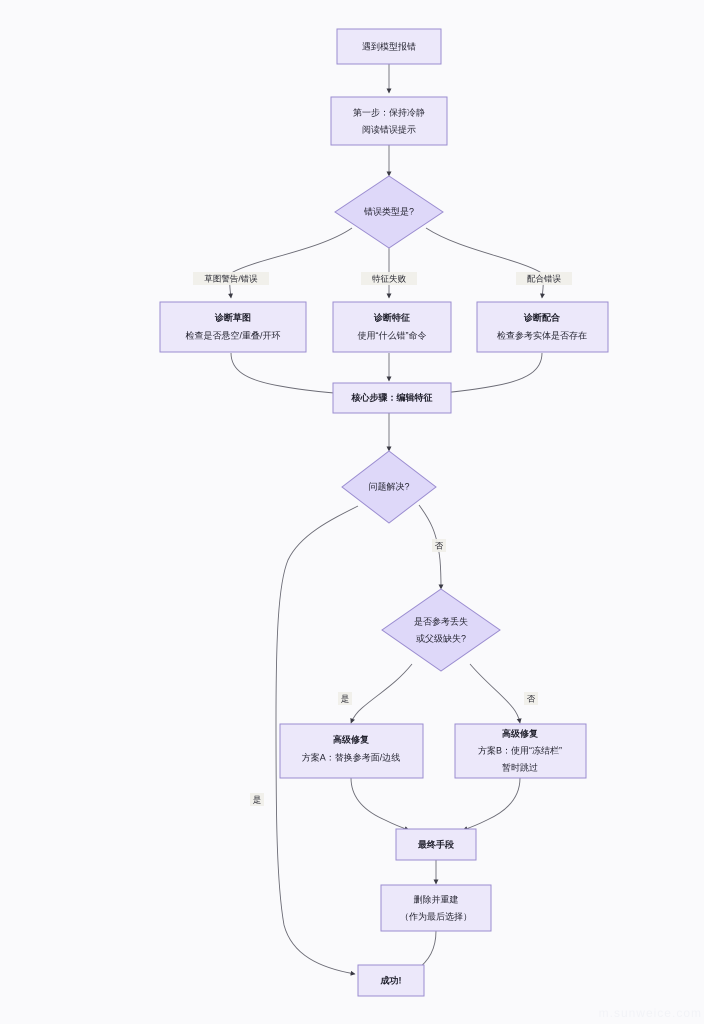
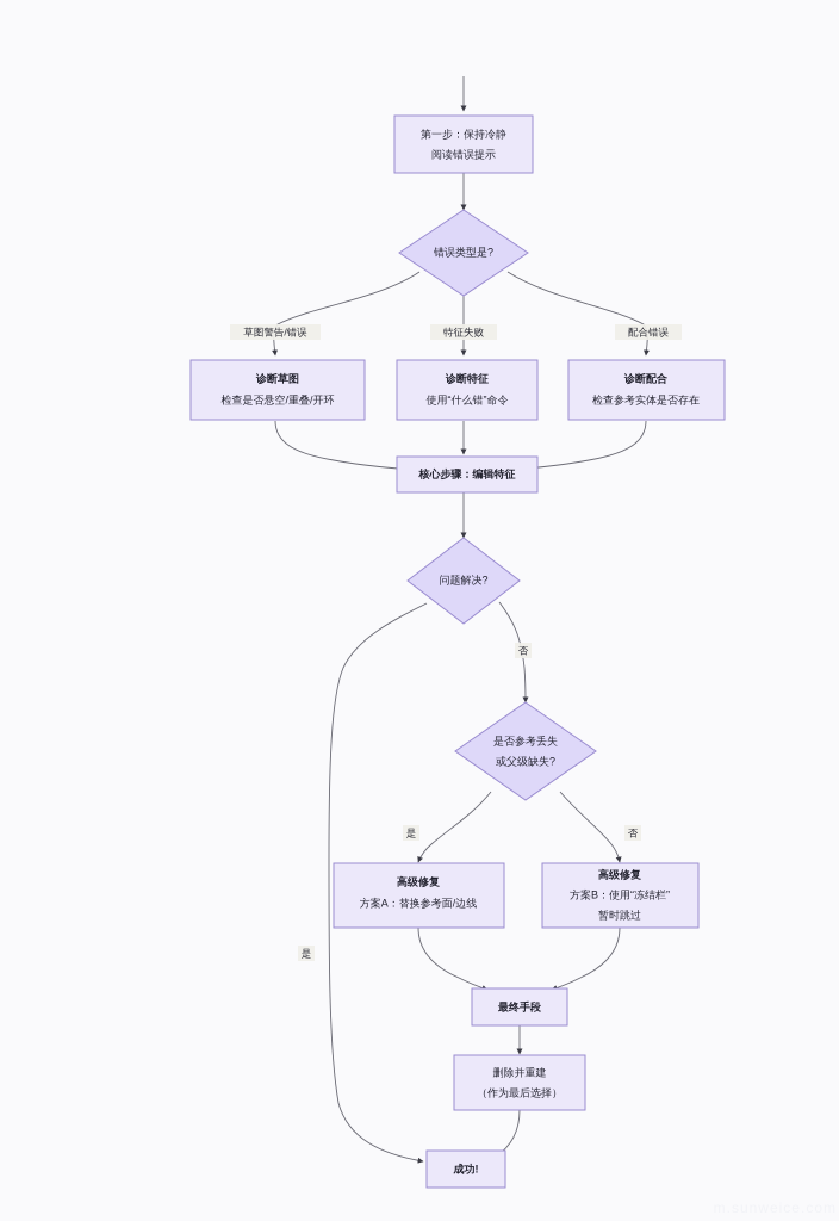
  草图警告/错误
  特征失败
  配合错误
  否
  是
  是
  否
- 遇到模型报错
  第一步：保持冷静
  阅读错误提示
  错误类型是?
  诊断草图
  检查是否悬空/重叠/开环
  诊断特征
  使用“什么错”命令
  诊断配合
  检查参考实体是否存在
  核心步骤：编辑特征
  问题解决?
  是否参考丢失
  或父级缺失?
  高级修复
  方案A：替换参考面/边线
  高级修复
  方案B：使用“冻结栏”
  暂时跳过
  最终手段
  删除并重建
  （作为最后选择）
  成功!
